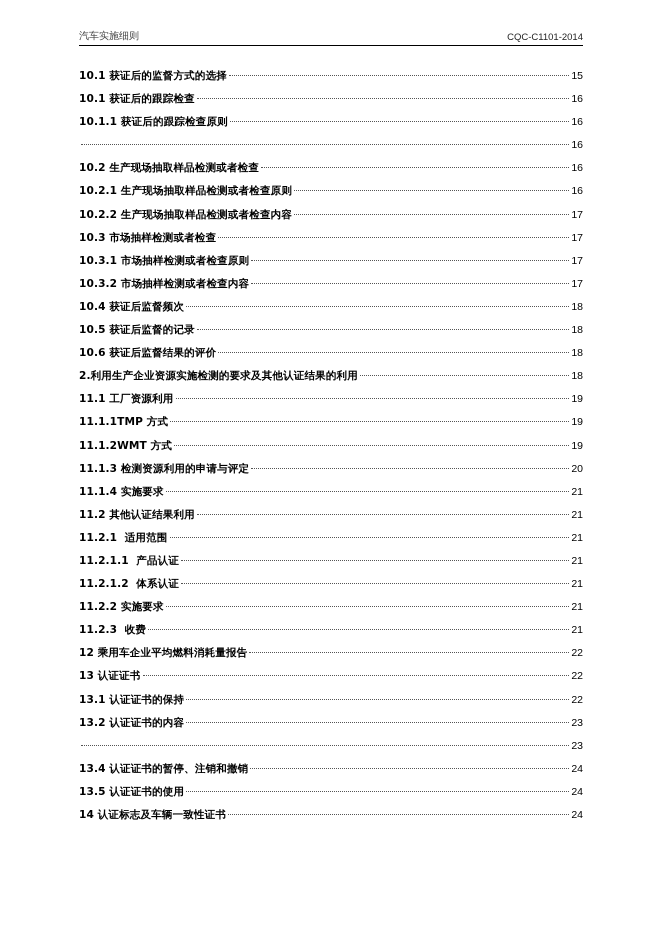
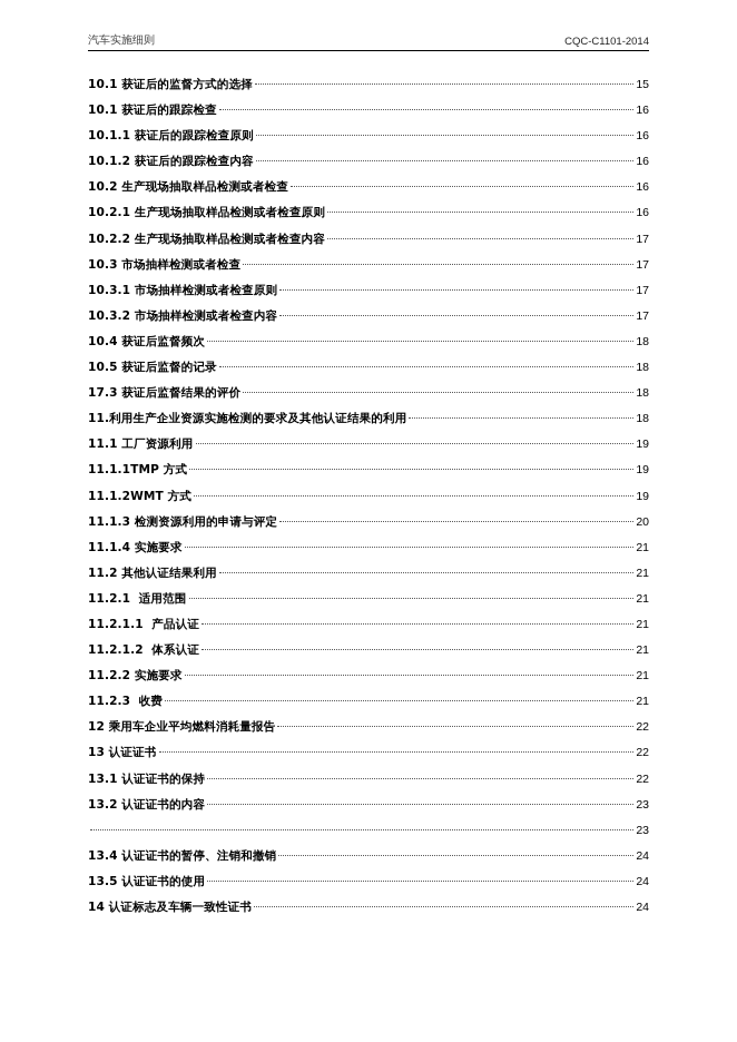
  汽车实施细则
  CQC-C1101-2014
  10.1 获证后的监督方式的选择
  15
  10.1 获证后的跟踪检查
  16
  10.1.1 获证后的跟踪检查原则
  16
+ 10.1.2 获证后的跟踪检查内容
  16
  10.2 生产现场抽取样品检测或者检查
  16
  10.2.1 生产现场抽取样品检测或者检查原则
  16
  10.2.2 生产现场抽取样品检测或者检查内容
  17
  10.3 市场抽样检测或者检查
  17
  10.3.1 市场抽样检测或者检查原则
  17
  10.3.2 市场抽样检测或者检查内容
  17
  10.4 获证后监督频次
  18
  10.5 获证后监督的记录
  18
- 10.6 获证后监督结果的评价
+ 17.3 获证后监督结果的评价
  18
- 2.利用生产企业资源实施检测的要求及其他认证结果的利用
+ 11.利用生产企业资源实施检测的要求及其他认证结果的利用
  18
  11.1 工厂资源利用
  19
  11.1.1TMP 方式
  19
  11.1.2WMT 方式
  19
  11.1.3 检测资源利用的申请与评定
  20
  11.1.4 实施要求
  21
  11.2 其他认证结果利用
  21
  11.2.1 适用范围
  21
  11.2.1.1 产品认证
  21
  11.2.1.2 体系认证
  21
  11.2.2 实施要求
  21
  11.2.3 收费
  21
  12 乘用车企业平均燃料消耗量报告
  22
  13 认证证书
  22
  13.1 认证证书的保持
  22
  13.2 认证证书的内容
  23
  23
  13.4 认证证书的暂停、注销和撤销
  24
  13.5 认证证书的使用
  24
  14 认证标志及车辆一致性证书
  24
